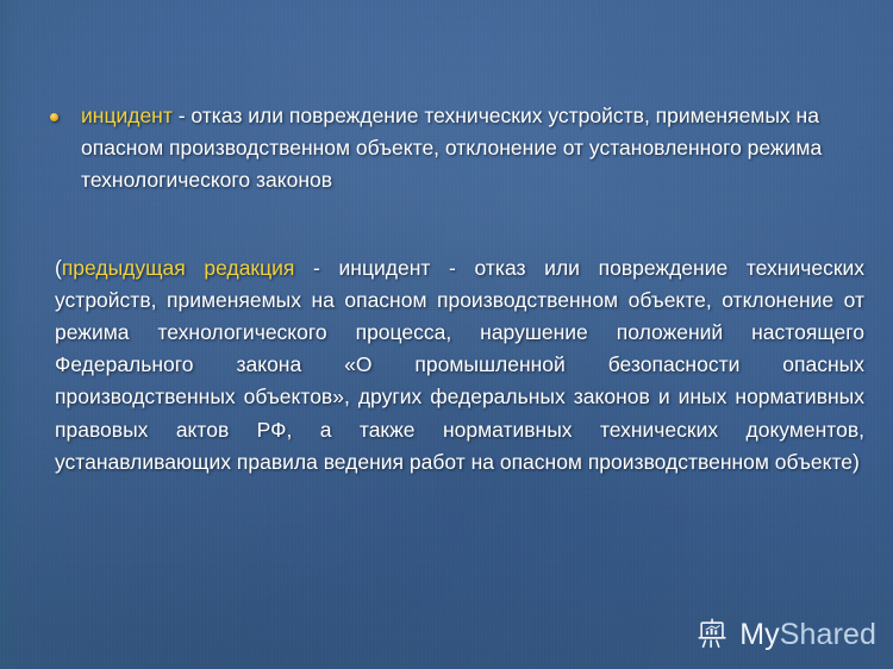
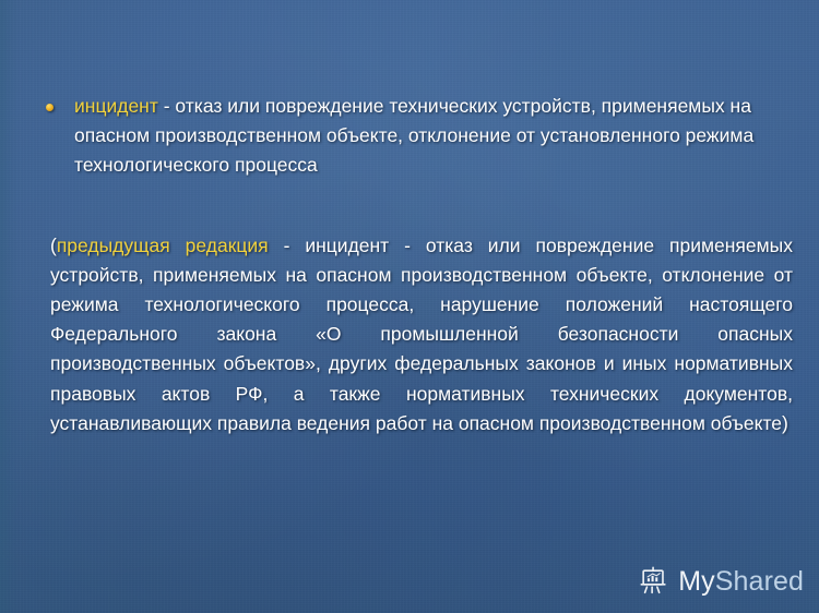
- инцидент - отказ или повреждение технических устройств, применяемых на опасном производственном объекте, отклонение от установленного режима технологического законов
+ инцидент - отказ или повреждение технических устройств, применяемых на опасном производственном объекте, отклонение от установленного режима технологического процесса
- (предыдущая редакция - инцидент - отказ или повреждение технических устройств, применяемых на опасном производственном объекте, отклонение от режима технологического процесса, нарушение положений настоящего Федерального закона «О промышленной безопасности опасных производственных объектов», других федеральных законов и иных нормативных правовых актов РФ, а также нормативных технических документов, устанавливающих правила ведения работ на опасном производственном объекте)
+ (предыдущая редакция - инцидент - отказ или повреждение применяемых устройств, применяемых на опасном производственном объекте, отклонение от режима технологического процесса, нарушение положений настоящего Федерального закона «О промышленной безопасности опасных производственных объектов», других федеральных законов и иных нормативных правовых актов РФ, а также нормативных технических документов, устанавливающих правила ведения работ на опасном производственном объекте)
  MyShared
